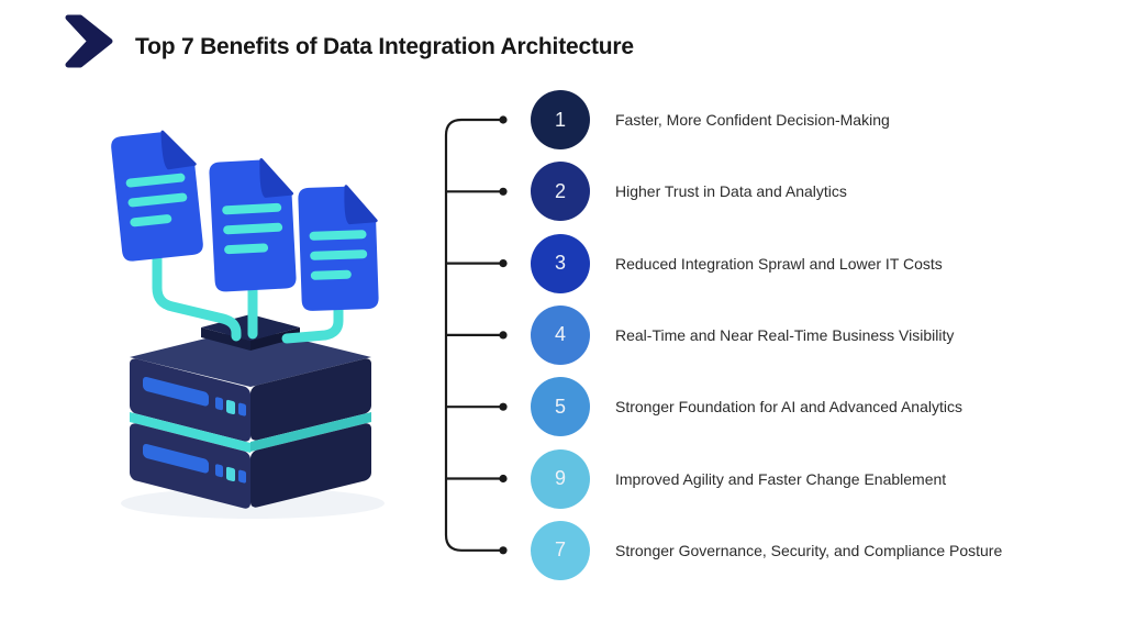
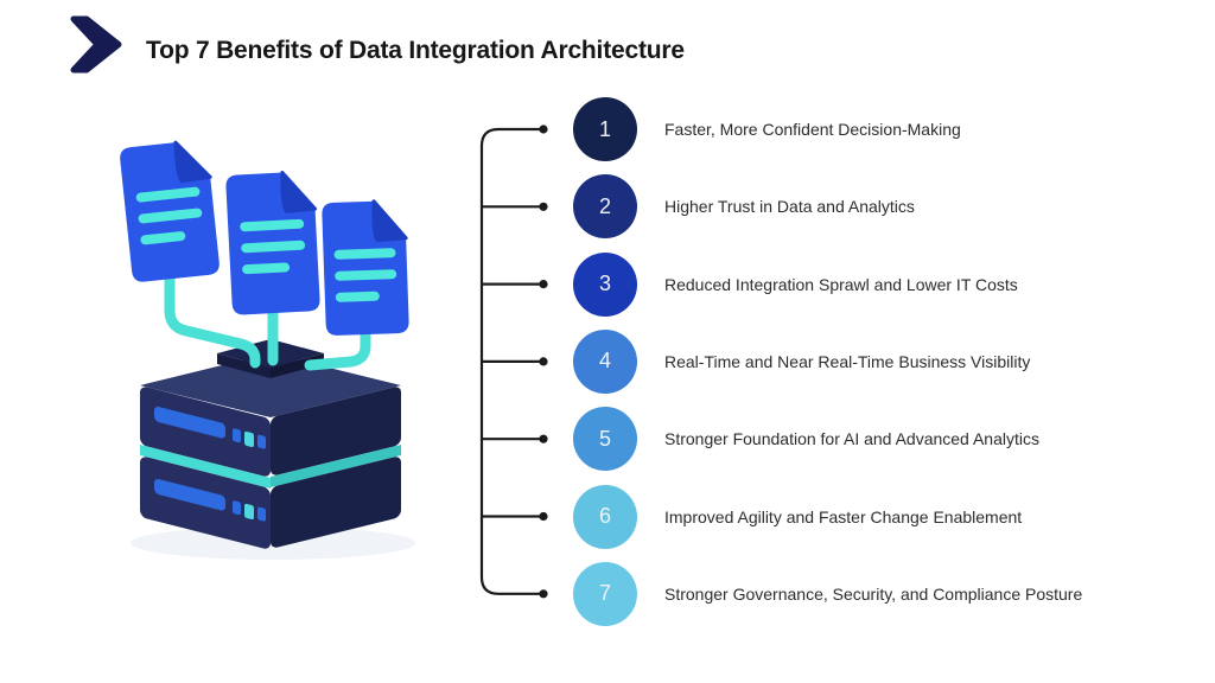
  Top 7 Benefits of Data Integration Architecture
  1
  Faster, More Confident Decision-Making
  2
  Higher Trust in Data and Analytics
  3
  Reduced Integration Sprawl and Lower IT Costs
  4
  Real-Time and Near Real-Time Business Visibility
  5
  Stronger Foundation for AI and Advanced Analytics
- 9
+ 6
  Improved Agility and Faster Change Enablement
  7
  Stronger Governance, Security, and Compliance Posture
